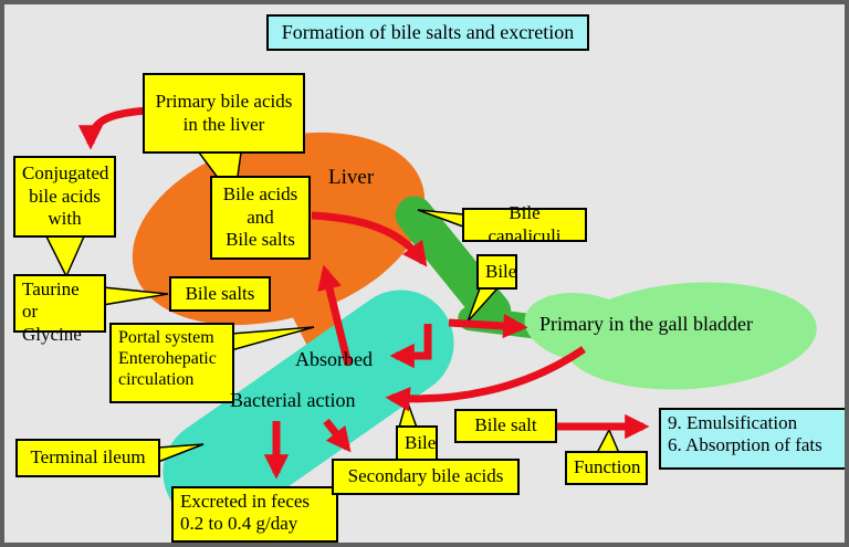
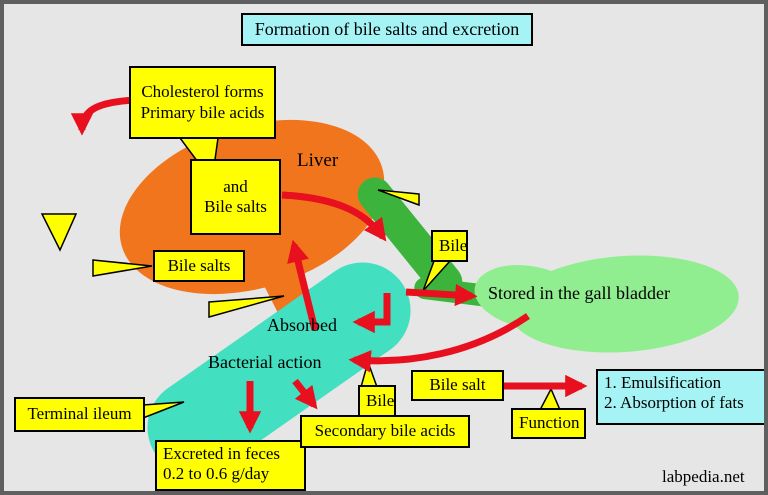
  Formation of bile salts and excretion
+ Cholesterol forms
  Primary bile acids
- in the liver
- Conjugated
- bile acids
- with
- Taurine or
- Glycine
- Bile acids
  and
  Bile salts
  Bile salts
- Bile canaliculi
  Bile
- Portal system
- Enterohepatic
- circulation
  Terminal ileum
  Excreted in feces
- 0.2 to 0.4 g/day
+ 0.2 to 0.6 g/day
  Secondary bile acids
  Bile
  Bile salt
  Function
- 9. Emulsification
+ 1. Emulsification
- 6. Absorption of fats
+ 2. Absorption of fats
  Liver
  Absorbed
  Bacterial action
- Primary in the gall bladder
+ Stored in the gall bladder
+ labpedia.net
